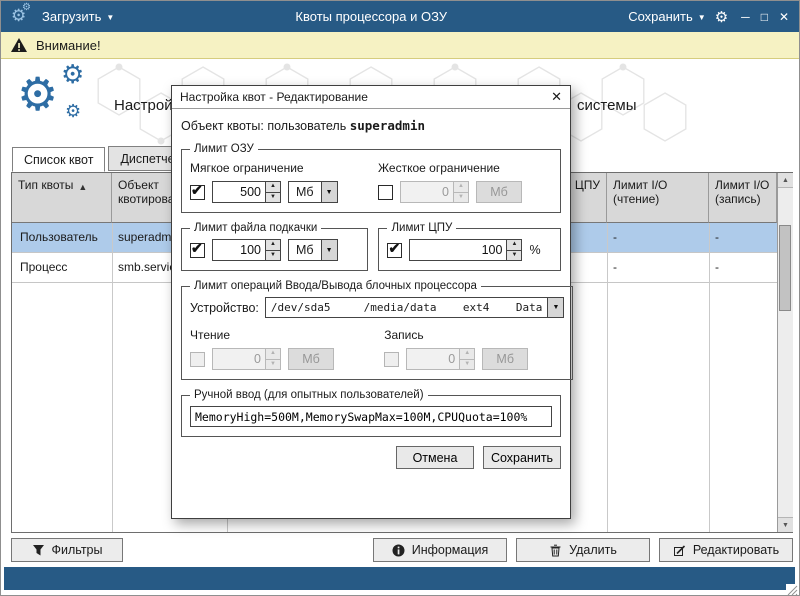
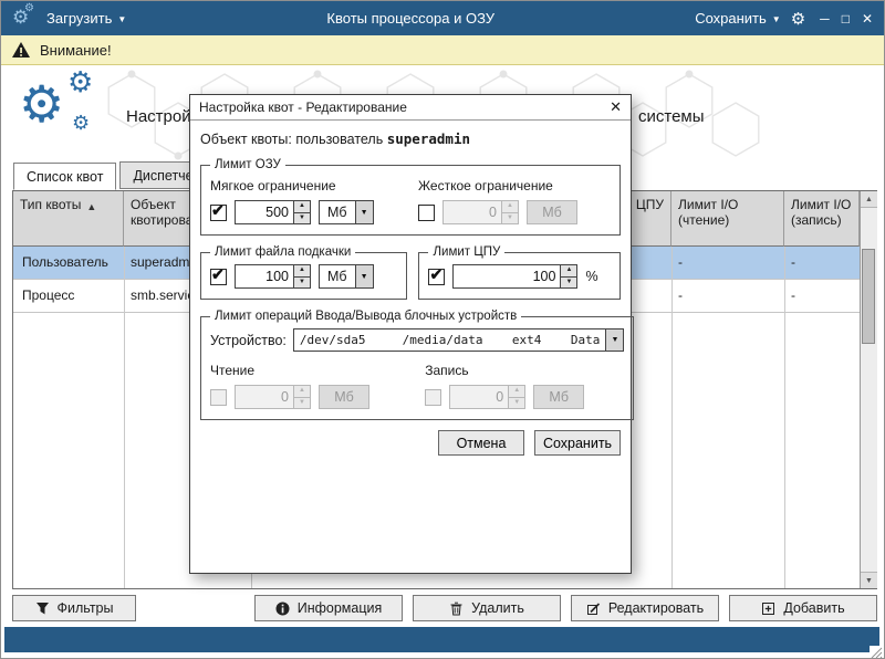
  ⚙
  ⚙
  Загрузить
  ▼
  Квоты процессора и ОЗУ
  Сохранить
  ▼
  ⚙
  ─
  □
  ✕
  Внимание!
  ⚙
  ⚙
  ⚙
  Настрой
  системы
  Список квот
  Диспетч
  Пользователь
  superadm
  -
  -
  Процесс
  smb.servi
  -
  -
  Тип квоты
  ▲
  Объект квотиров
  ЦПУ
  Лимит I/O (чтение)
  Лимит I/O (запись)
  Фильтры
  Информация
  Удалить
  Редактировать
+ Добавить
  Настройка квот - Редактирование
  ✕
  Объект квоты: пользователь superadmin
  Лимит ОЗУ
  Мягкое ограничение
  500
  Мб
  Жесткое ограничение
  0
  Мб
  Лимит файла подкачки
  100
  Мб
  Лимит ЦПУ
  100
  %
- Лимит операций Ввода/Вывода блочных процессора
+ Лимит операций Ввода/Вывода блочных устройств
  Устройство:
  /dev/sda5 /media/data ext4 Data
  Чтение
  0
  Мб
  Запись
  0
  Мб
- Ручной ввод (для опытных пользователей)
- MemoryHigh=500M,MemorySwapMax=100M,CPUQuota=100%
  Отмена
  Сохранить
